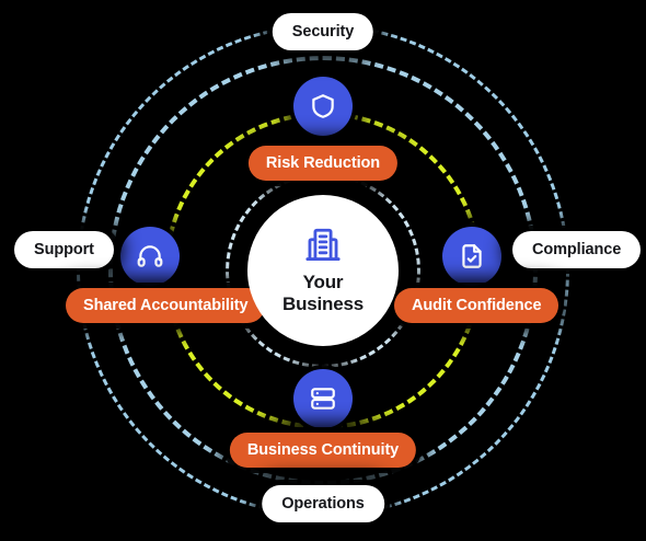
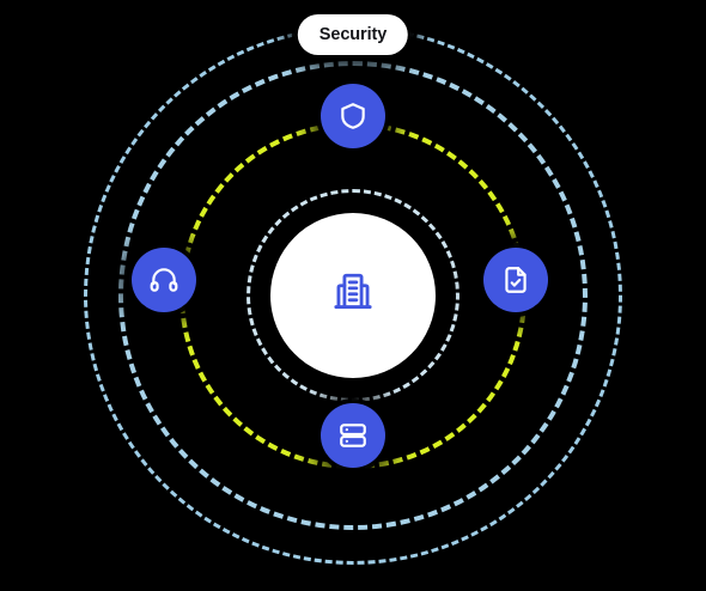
  Security
- Risk Reduction
- Compliance
- Audit Confidence
- Business Continuity
- Operations
- Support
- Shared Accountability
- Your
- Business
